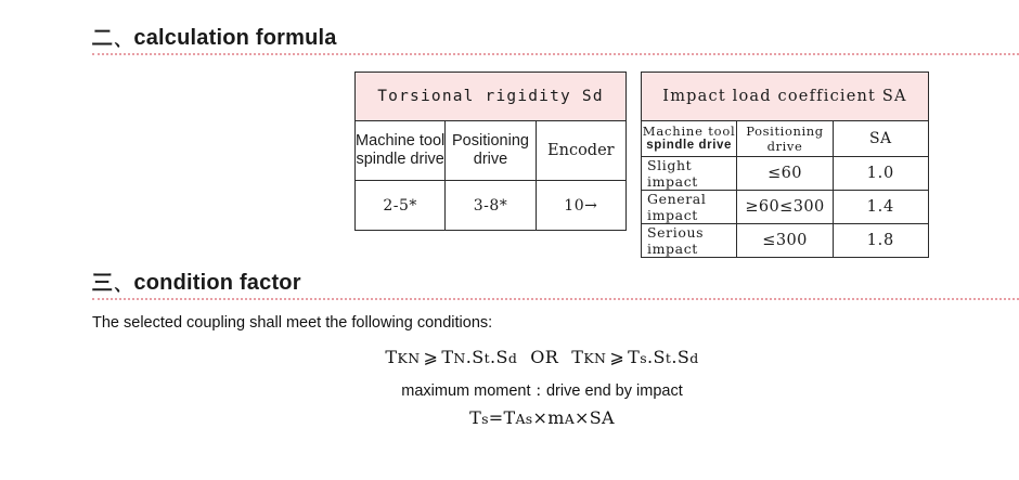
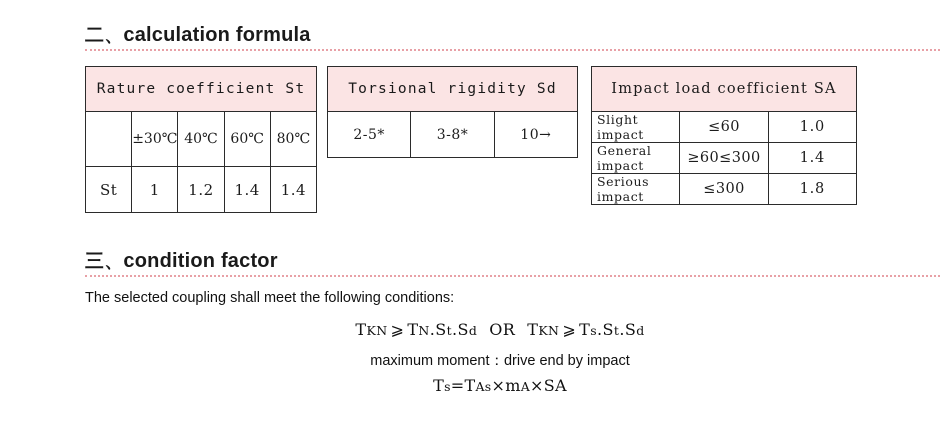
  二、calculation formula
+ Rature coefficient St
+ 	±30℃	40℃	60℃	80℃
+ St	1	1.2	1.4	1.4
  Torsional rigidity Sd
- Machine tool spindle drive	Positioning drive	Encoder
  2-5*	3-8*	10→
  Impact load coefficient SA
- Machine tool spindle drive	Positioning drive	SA
  Slight impact	≤60	1.0
  General impact	≥60≤300	1.4
  Serious impact	≤300	1.8
  三、condition factor
  The selected coupling shall meet the following conditions:
  TKN ⩾ TN.St.Sd OR TKN ⩾ Ts.St.Sd
  maximum moment：drive end by impact
  Ts=TAs×mA×SA
